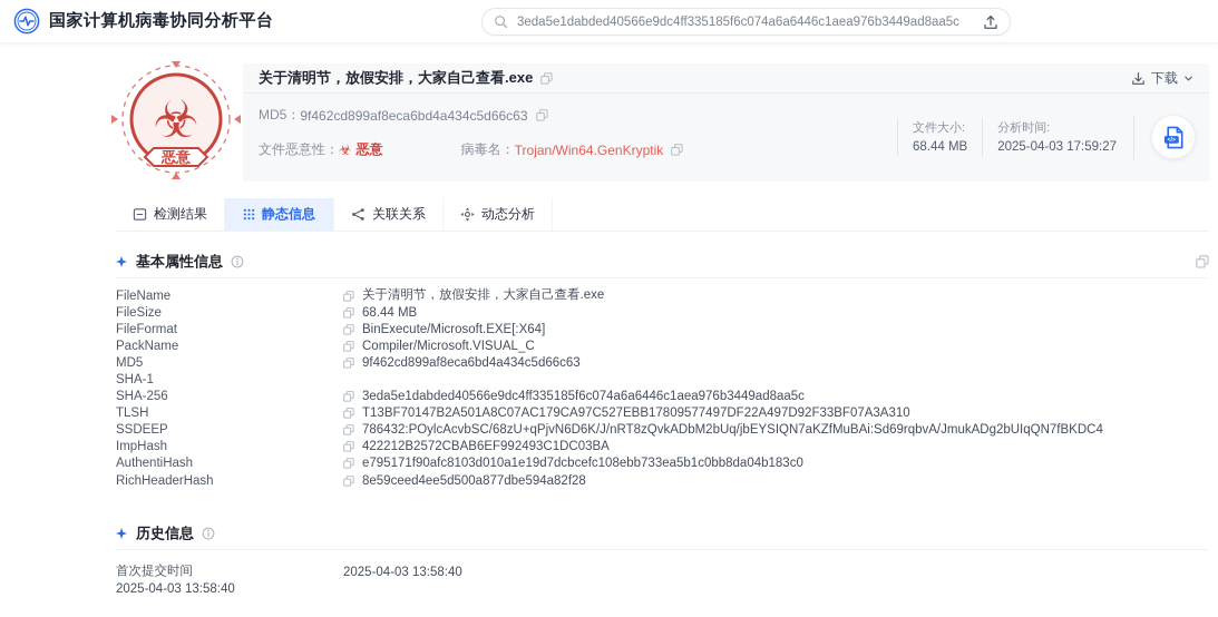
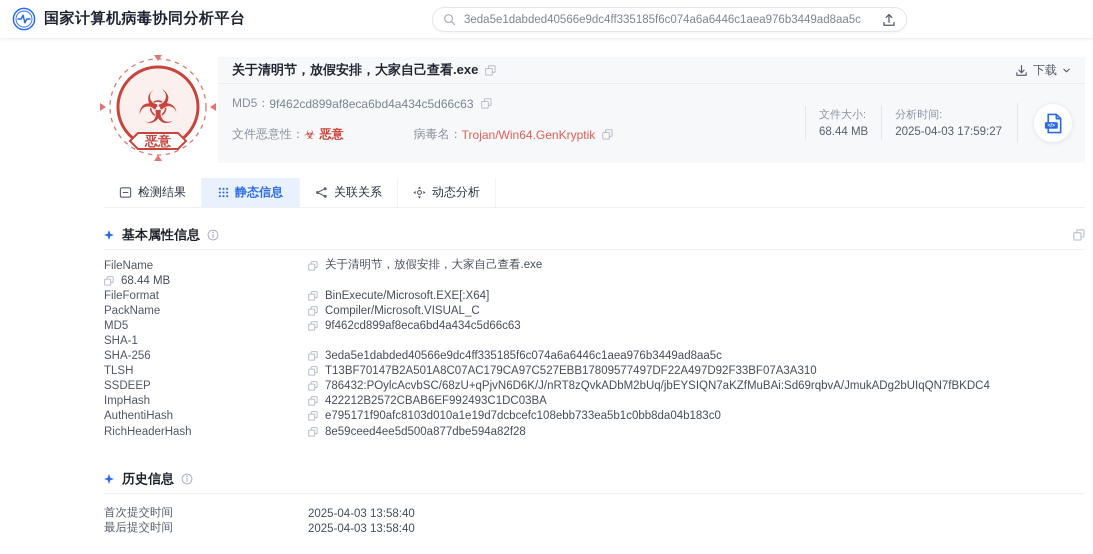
  国家计算机病毒协同分析平台
  3eda5e1dabded40566e9dc4ff335185f6c074a6a6446c1aea976b3449ad8aa5c
  ☣
  恶意
  关于清明节，放假安排，大家自己查看.exe
  下载
  MD5：
  9f462cd899af8eca6bd4a434c5d66c63
  文件恶意性：
  ☣
  恶意
  病毒名：
  Trojan/Win64.GenKryptik
  文件大小:
  68.44 MB
  分析时间:
  2025-04-03 17:59:27
  检测结果
  静态信息
  关联关系
  动态分析
  基本属性信息
  FileName
  关于清明节，放假安排，大家自己查看.exe
- FileSize
  68.44 MB
  FileFormat
  BinExecute/Microsoft.EXE[:X64]
  PackName
  Compiler/Microsoft.VISUAL_C
  MD5
  9f462cd899af8eca6bd4a434c5d66c63
  SHA-1
  SHA-256
  3eda5e1dabded40566e9dc4ff335185f6c074a6a6446c1aea976b3449ad8aa5c
  TLSH
  T13BF70147B2A501A8C07AC179CA97C527EBB17809577497DF22A497D92F33BF07A3A310
  SSDEEP
  786432:POylcAcvbSC/68zU+qPjvN6D6K/J/nRT8zQvkADbM2bUq/jbEYSIQN7aKZfMuBAi:Sd69rqbvA/JmukADg2bUIqQN7fBKDC4
  ImpHash
  422212B2572CBAB6EF992493C1DC03BA
  AuthentiHash
  e795171f90afc8103d010a1e19d7dcbcefc108ebb733ea5b1c0bb8da04b183c0
  RichHeaderHash
  8e59ceed4ee5d500a877dbe594a82f28
  历史信息
  首次提交时间
  2025-04-03 13:58:40
+ 最后提交时间
  2025-04-03 13:58:40
